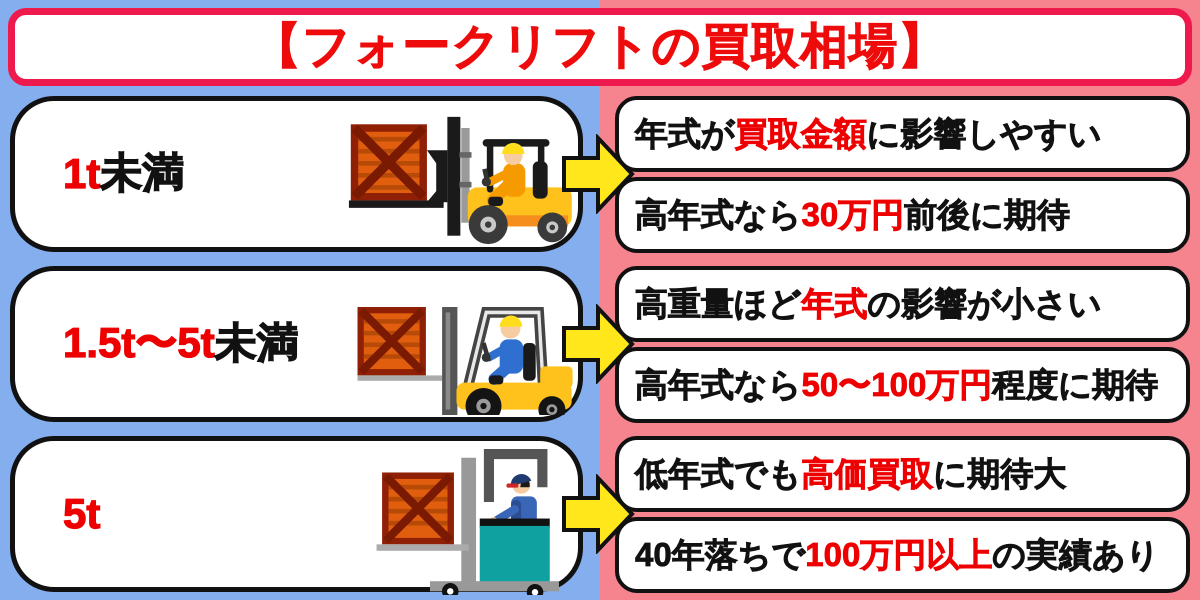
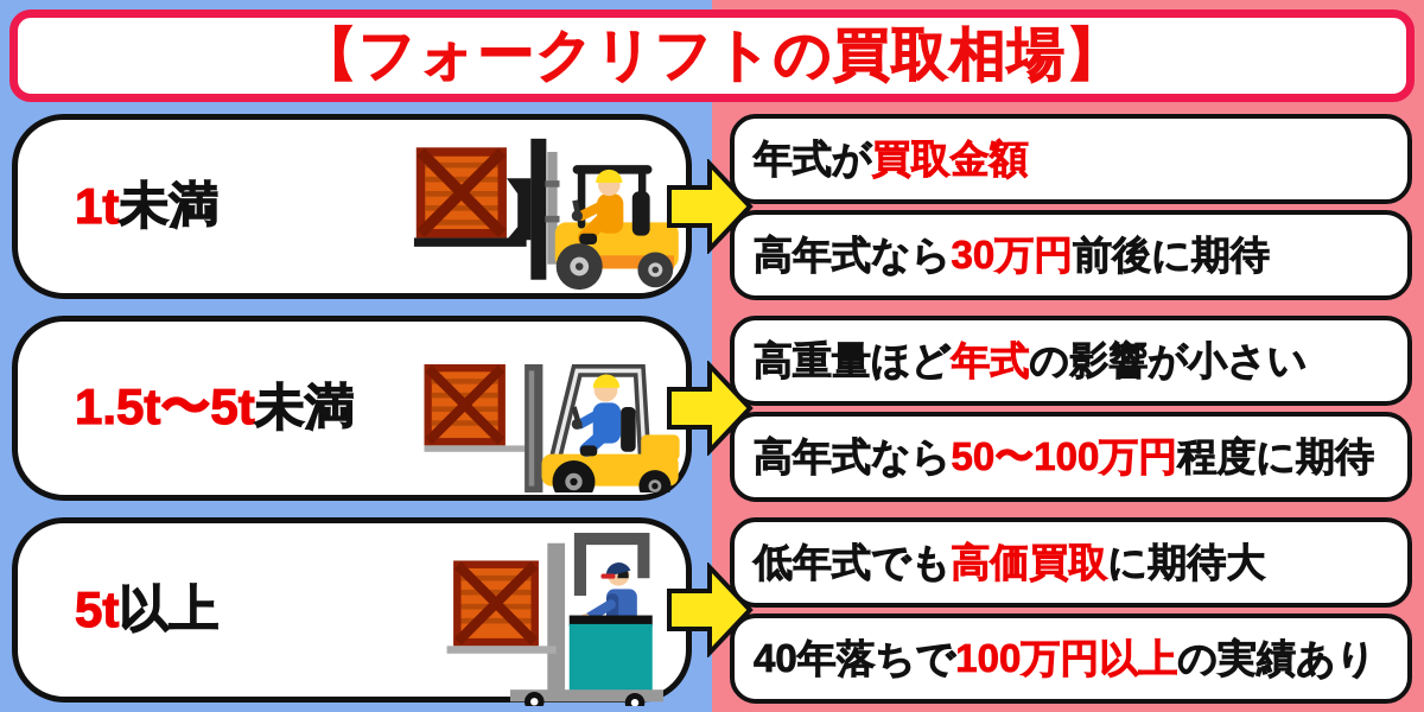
  【フォークリフトの買取相場】
  1t
  未満
  年式が
  買取金額
- に影響しやすい
  高年式なら
  30万円
  前後に期待
  1.5t〜5t
  未満
  高重量ほど
  年式
  の影響が小さい
  高年式なら
  50〜100万円
  程度に期待
  5t
+ 以上
  低年式でも
  高価買取
  に期待大
  40年落ちで
  100万円以上
  の実績あり
